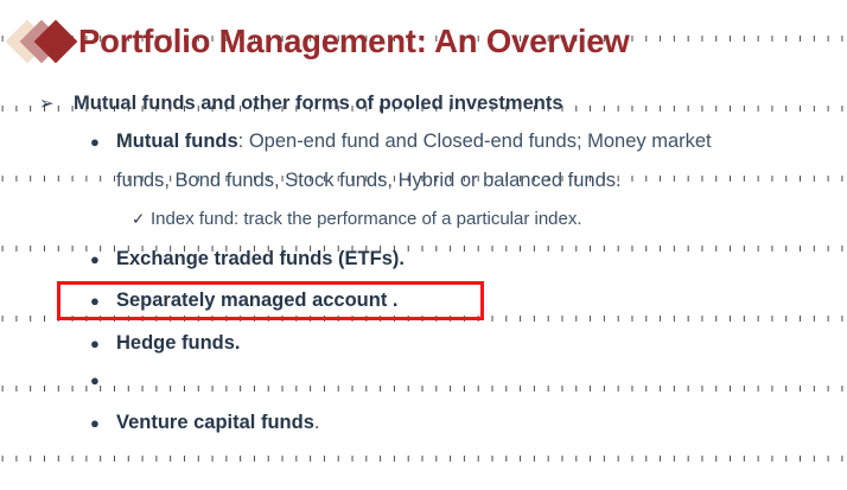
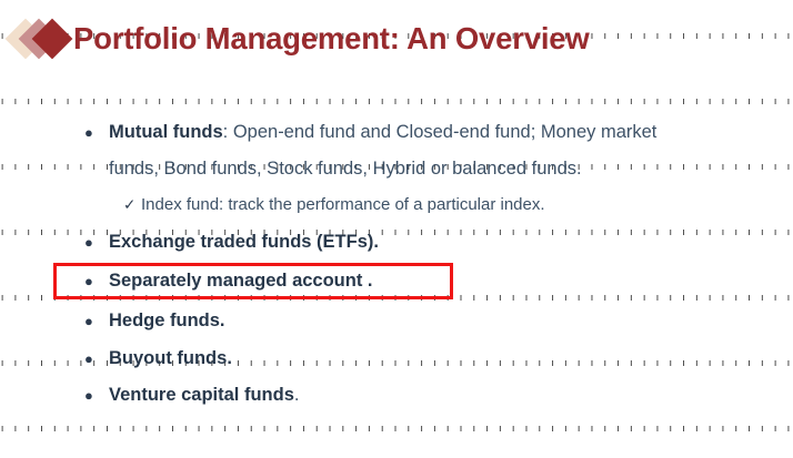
  Portfolio Management: An Overview
- ➢
- Mutual funds and other forms of pooled investments
  ●
- Mutual funds: Open-end fund and Closed-end funds; Money market
+ Mutual funds: Open-end fund and Closed-end fund; Money market
  funds, Bond funds, Stock funds, Hybrid or balanced funds.
  ✓
  Index fund: track the performance of a particular index.
  ●
  Exchange traded funds (ETFs).
  ●
  Separately managed account .
  ●
  Hedge funds.
  ●
+ Buyout funds.
  ●
  Venture capital funds.
